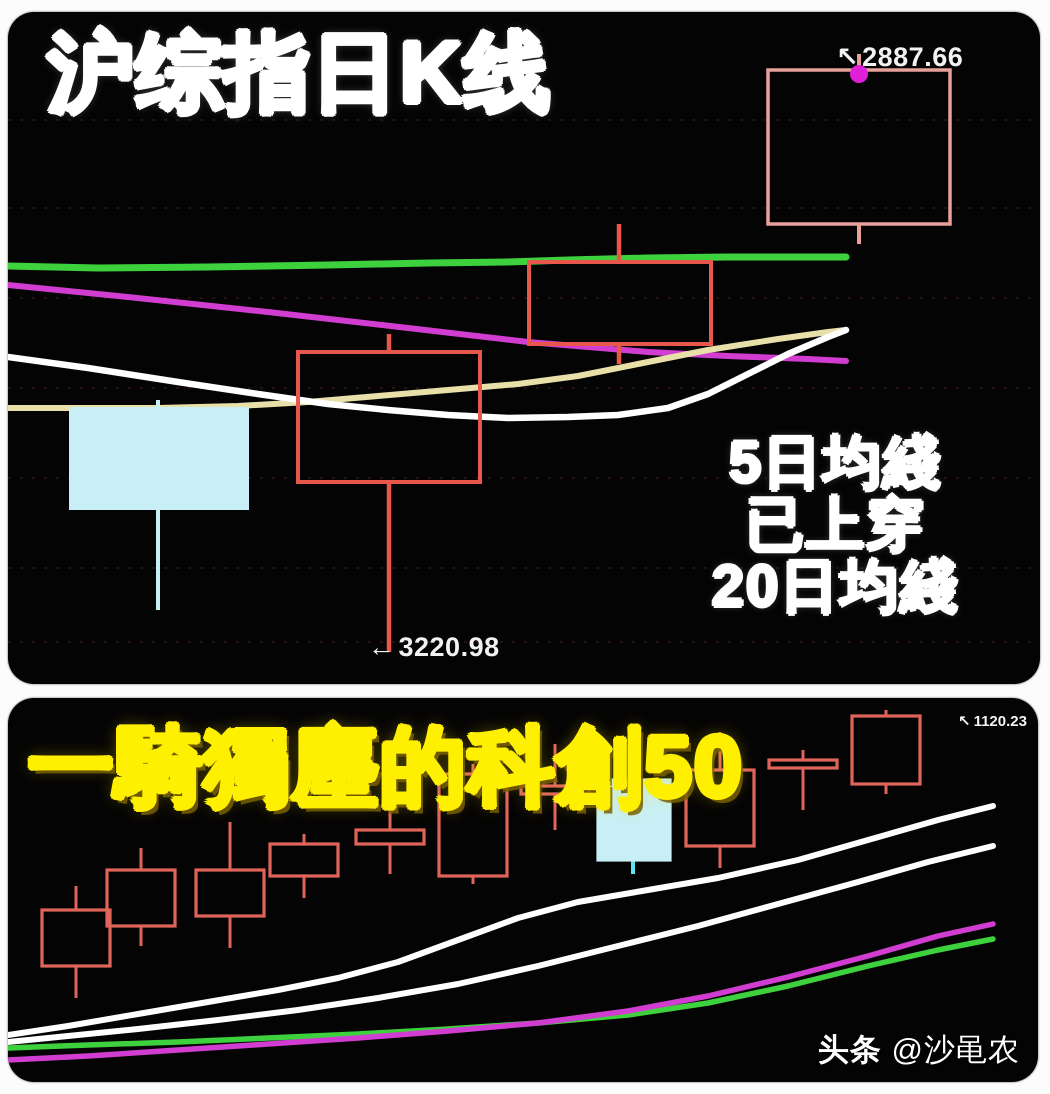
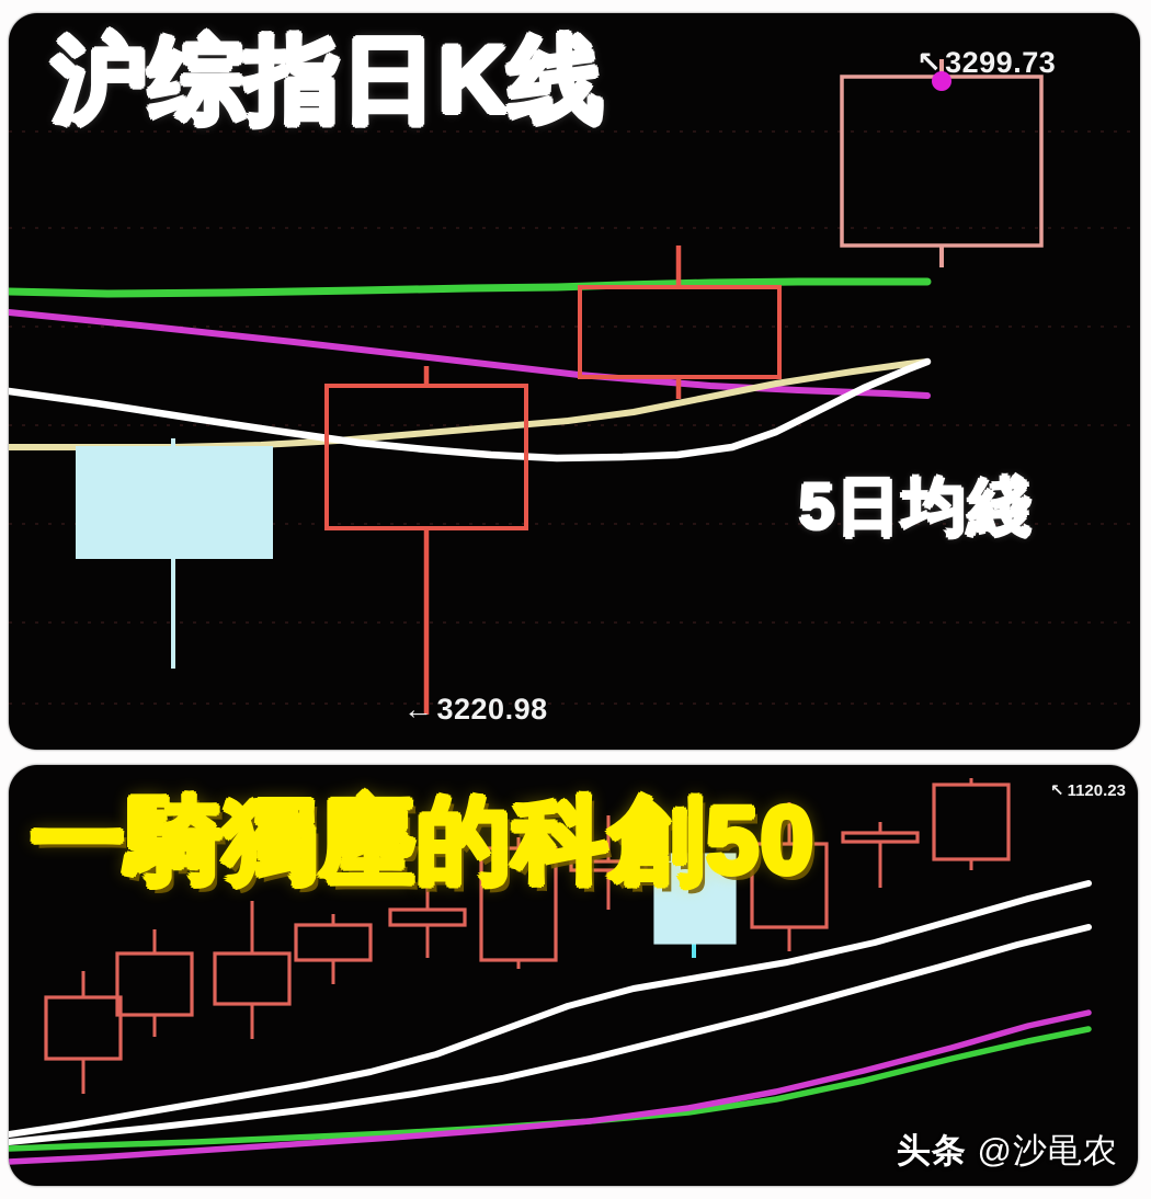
  沪综指日K线
  一騎獨塵的科創50
  ↖
- 2887.66
+ 3299.73
  ←
  3220.98
  ↖
  1120.23
  5日均綫
- 已上穿
- 20日均綫
  头条 @沙黾农
